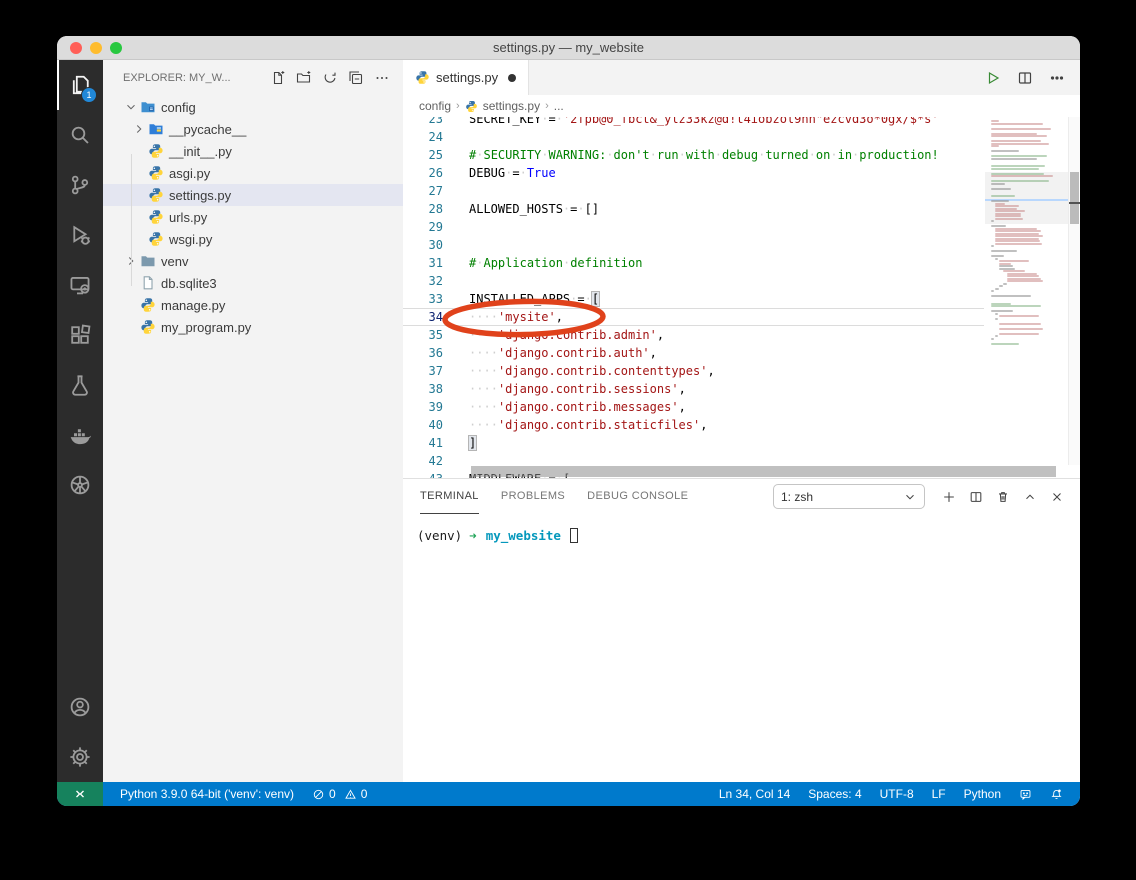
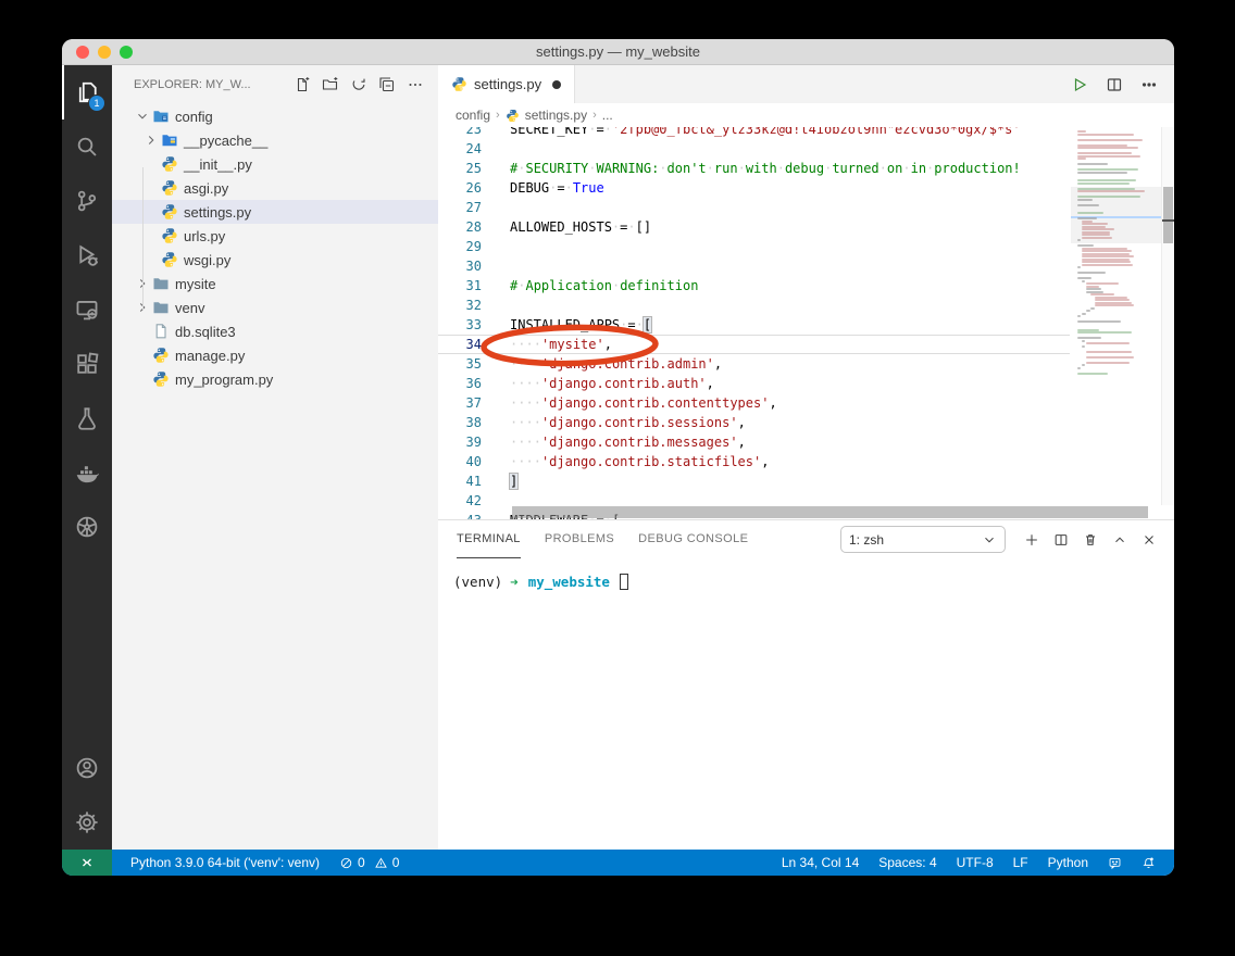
  settings.py — my_website
  1
  EXPLORER: MY_W...
  config
  __pycache__
  __init__.py
  asgi.py
  settings.py
  urls.py
  wsgi.py
+ mysite
  venv
  db.sqlite3
  manage.py
  my_program.py
  settings.py
  config
  ›
  settings.py
  ›
  ...
  23
  SECRET_KEY·=·'2fpb@0_fbct&_ylz33kz@d!t4iobzol9nh"ezcvd3o*0gx/$*s'
  24
  25
  #·SECURITY·WARNING:·don't·run·with·debug·turned·on·in·production!
  26
  DEBUG·=·True
  27
  28
  ALLOWED_HOSTS·=·[]
  29
  30
  31
  #·Application·definition
  32
  33
  INSTALPPS·=·[
  34
  ····'mysite',
  35
  36
  ····'django.contrib.auth',
  37
  ····'django.contrib.contenttypes',
  38
  ····'django.contrib.sessions',
  39
  ····'django.contrib.messages',
  40
  ····'django.contrib.staticfiles',
  41
  ]
  42
  TERMINAL
  PROBLEMS
  DEBUG CONSOLE
  1: zsh
  (venv)
  ➜
  my_website
  Python 3.9.0 64-bit ('venv': venv)
  0
  0
  Ln 34, Col 14
  Spaces: 4
  UTF-8
  LF
  Python
